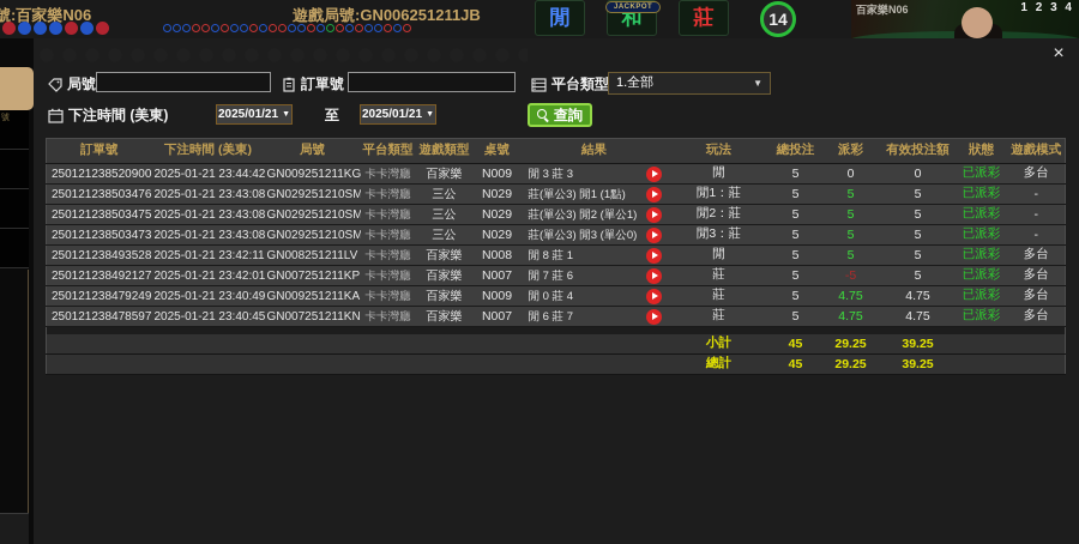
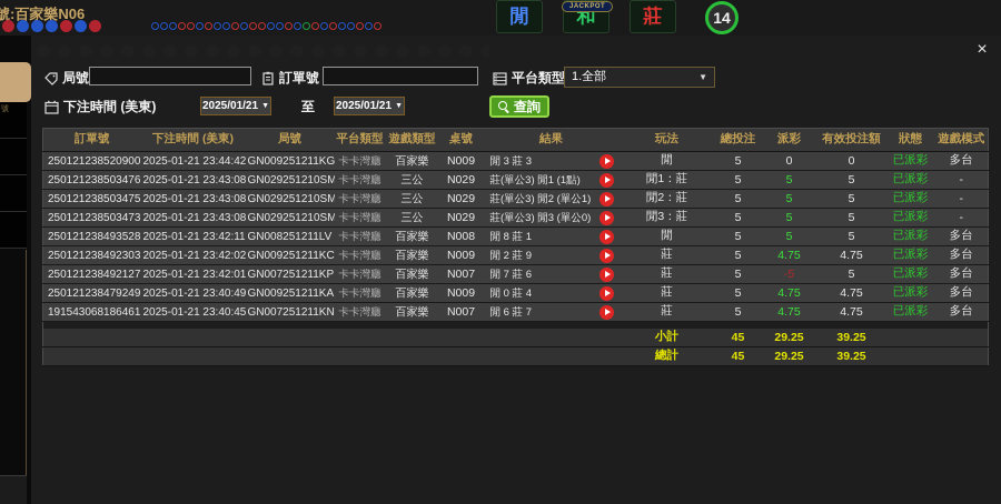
  號:百家樂N06
- 遊戲局號:GN006251211JB
  閒
  和
  莊
  14
- 百家樂N06
- 1 2 3 4
  ×
  局號
  訂單號
  平台類型
  1.全部
  ▼
  下注時間 (美東)
  2025/01/21
  至
  2025/01/21
  查詢
  訂單號	下注時間 (美東)	局號	平台類型	遊戲類型	桌號	結果	玩法	總投注	派彩	有效投注額	狀態	遊戲模式
  250121238520900	2025-01-21 23:44:42	GN009251211KG	卡卡灣廳	百家樂	N009	閒 3 莊 3		閒	5	0	0	已派彩	多台
  250121238503476	2025-01-21 23:43:08	GN029251210SM	卡卡灣廳	三公	N029	莊(單公3) 閒1 (1點)		閒1：莊	5	5	5	已派彩	-
  250121238503475	2025-01-21 23:43:08	GN029251210SM	卡卡灣廳	三公	N029	莊(單公3) 閒2 (單公1)		閒2：莊	5	5	5	已派彩	-
  250121238503473	2025-01-21 23:43:08	GN029251210SM	卡卡灣廳	三公	N029	莊(單公3) 閒3 (單公0)		閒3：莊	5	5	5	已派彩	-
  250121238493528	2025-01-21 23:42:11	GN008251211LV	卡卡灣廳	百家樂	N008	閒 8 莊 1		閒	5	5	5	已派彩	多台
+ 250121238492303	2025-01-21 23:42:02	GN009251211KC	卡卡灣廳	百家樂	N009	閒 2 莊 9		莊	5	4.75	4.75	已派彩	多台
  250121238492127	2025-01-21 23:42:01	GN007251211KP	卡卡灣廳	百家樂	N007	閒 7 莊 6		莊	5	-5	5	已派彩	多台
  250121238479249	2025-01-21 23:40:49	GN009251211KA	卡卡灣廳	百家樂	N009	閒 0 莊 4		莊	5	4.75	4.75	已派彩	多台
- 250121238478597	2025-01-21 23:40:45	GN007251211KN	卡卡灣廳	百家樂	N007	閒 6 莊 7		莊	5	4.75	4.75	已派彩	多台
+ 191543068186461	2025-01-21 23:40:45	GN007251211KN	卡卡灣廳	百家樂	N007	閒 6 莊 7		莊	5	4.75	4.75	已派彩	多台
  	小計	45	29.25	39.25
  	總計	45	29.25	39.25
